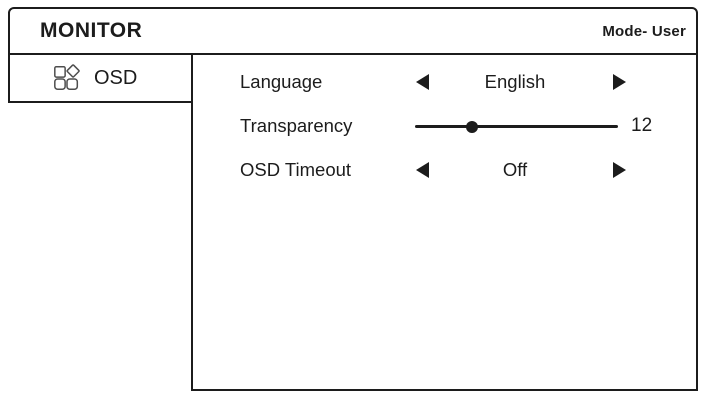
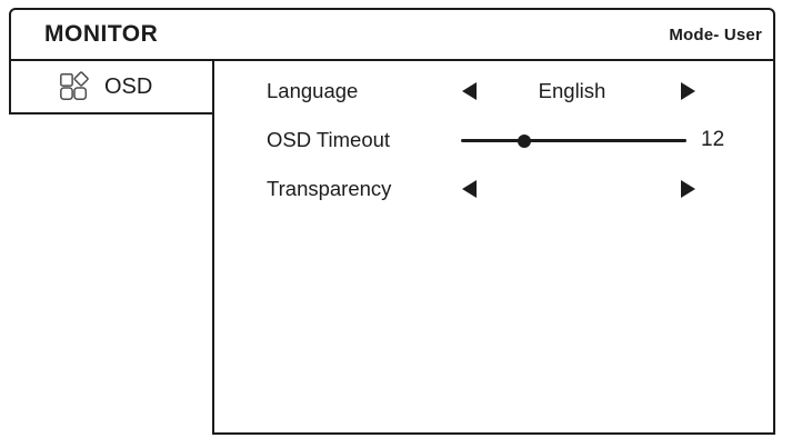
  MONITOR
  Mode- User
  OSD
  Language
  English
- Transparency
+ OSD Timeout
  12
- OSD Timeout
+ Transparency
- Off
